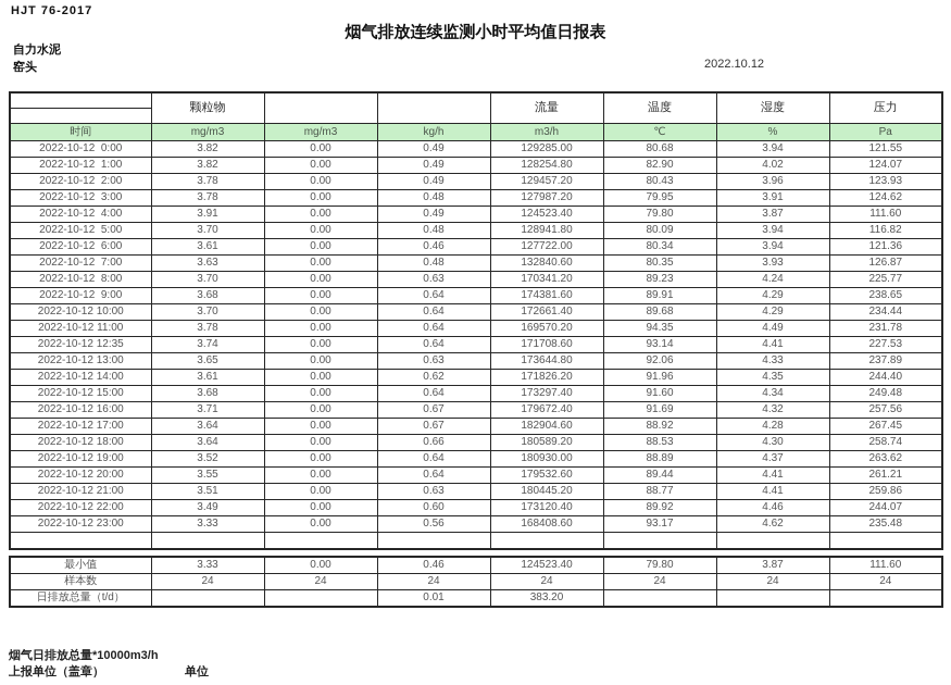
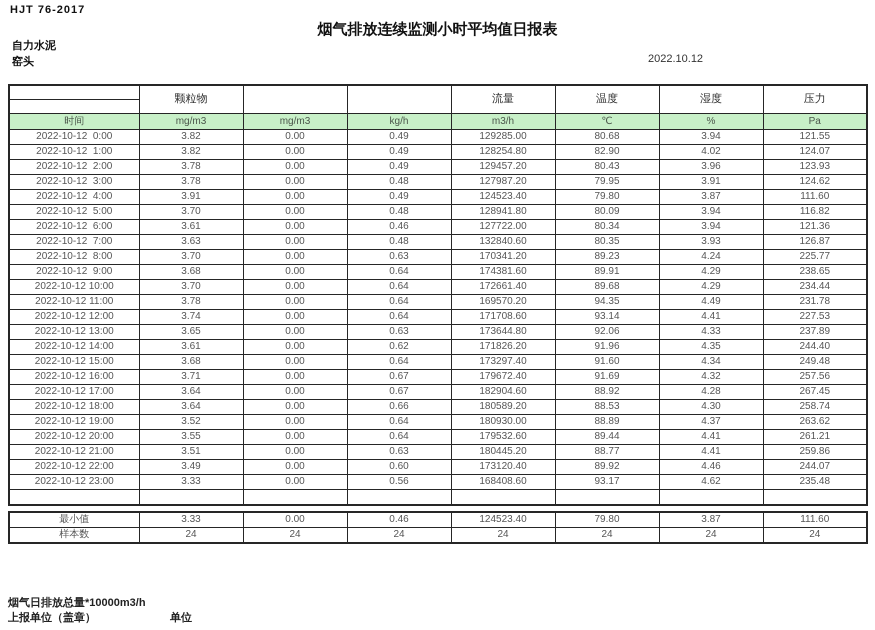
  HJT 76-2017
  烟气排放连续监测小时平均值日报表
  自力水泥
  窑头
  2022.10.12
  	颗粒物			流量	温度	湿度	压力
  时间	mg/m3	mg/m3	kg/h	m3/h	℃	%	Pa
  2022-10-12 0:00	3.82	0.00	0.49	129285.00	80.68	3.94	121.55
  2022-10-12 1:00	3.82	0.00	0.49	128254.80	82.90	4.02	124.07
  2022-10-12 2:00	3.78	0.00	0.49	129457.20	80.43	3.96	123.93
  2022-10-12 3:00	3.78	0.00	0.48	127987.20	79.95	3.91	124.62
  2022-10-12 4:00	3.91	0.00	0.49	124523.40	79.80	3.87	111.60
  2022-10-12 5:00	3.70	0.00	0.48	128941.80	80.09	3.94	116.82
  2022-10-12 6:00	3.61	0.00	0.46	127722.00	80.34	3.94	121.36
  2022-10-12 7:00	3.63	0.00	0.48	132840.60	80.35	3.93	126.87
  2022-10-12 8:00	3.70	0.00	0.63	170341.20	89.23	4.24	225.77
  2022-10-12 9:00	3.68	0.00	0.64	174381.60	89.91	4.29	238.65
  2022-10-12 10:00	3.70	0.00	0.64	172661.40	89.68	4.29	234.44
  2022-10-12 11:00	3.78	0.00	0.64	169570.20	94.35	4.49	231.78
- 2022-10-12 12:35	3.74	0.00	0.64	171708.60	93.14	4.41	227.53
+ 2022-10-12 12:00	3.74	0.00	0.64	171708.60	93.14	4.41	227.53
  2022-10-12 13:00	3.65	0.00	0.63	173644.80	92.06	4.33	237.89
  2022-10-12 14:00	3.61	0.00	0.62	171826.20	91.96	4.35	244.40
  2022-10-12 15:00	3.68	0.00	0.64	173297.40	91.60	4.34	249.48
  2022-10-12 16:00	3.71	0.00	0.67	179672.40	91.69	4.32	257.56
  2022-10-12 17:00	3.64	0.00	0.67	182904.60	88.92	4.28	267.45
  2022-10-12 18:00	3.64	0.00	0.66	180589.20	88.53	4.30	258.74
  2022-10-12 19:00	3.52	0.00	0.64	180930.00	88.89	4.37	263.62
  2022-10-12 20:00	3.55	0.00	0.64	179532.60	89.44	4.41	261.21
  2022-10-12 21:00	3.51	0.00	0.63	180445.20	88.77	4.41	259.86
  2022-10-12 22:00	3.49	0.00	0.60	173120.40	89.92	4.46	244.07
  2022-10-12 23:00	3.33	0.00	0.56	168408.60	93.17	4.62	235.48
  最小值	3.33	0.00	0.46	124523.40	79.80	3.87	111.60
  样本数	24	24	24	24	24	24	24
- 日排放总量（t/d）			0.01	383.20
  烟气日排放总量*10000m3/h
  上报单位（盖章）
  单位
